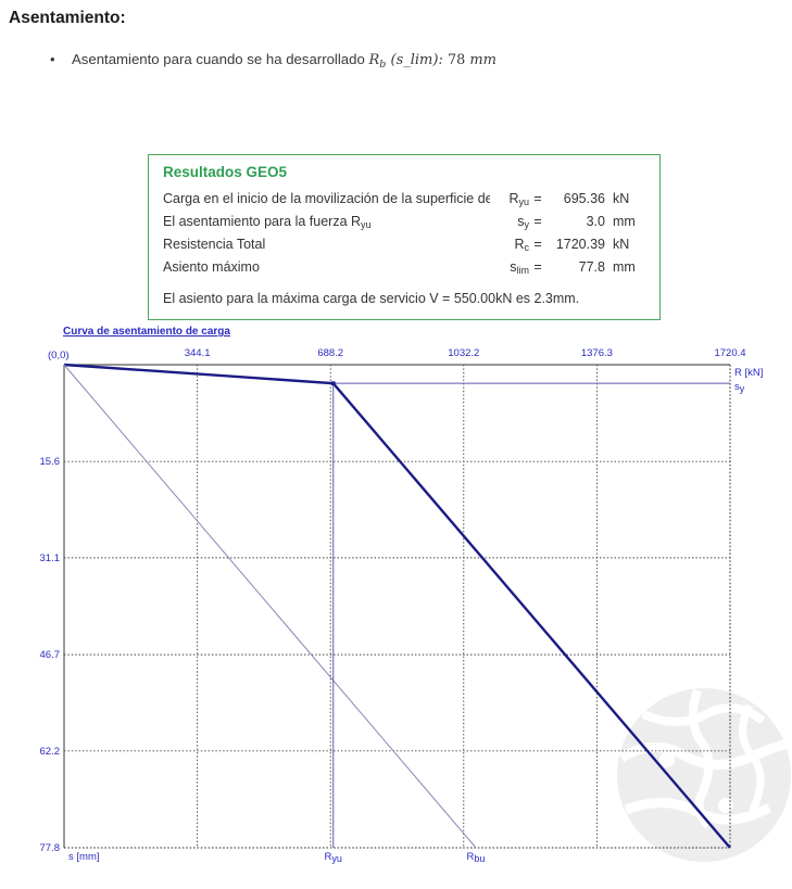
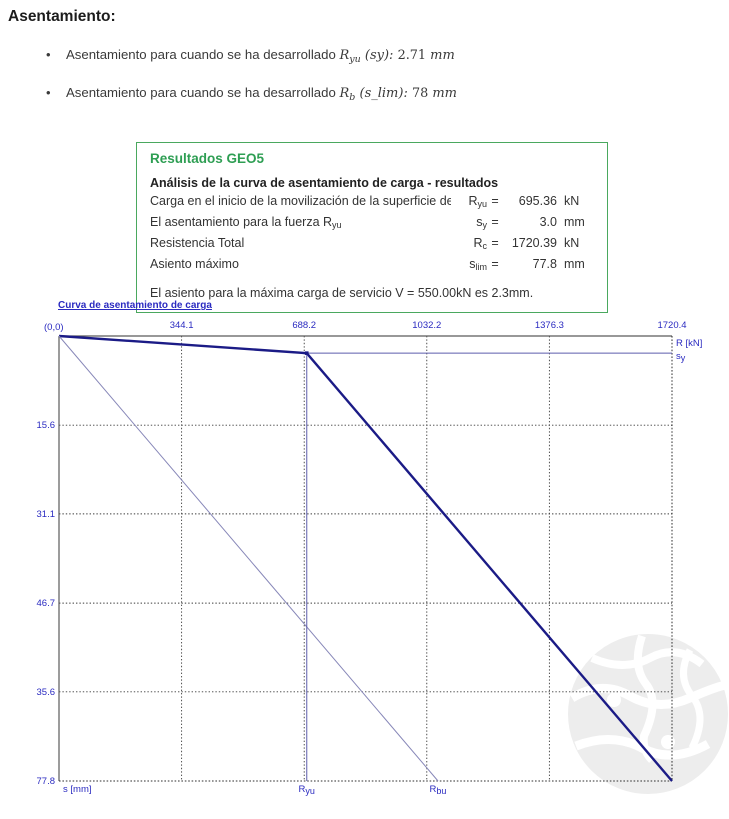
  Asentamiento:
+ Asentamiento para cuando se ha desarrollado Ryu (sy): 2.71 mm
  Asentamiento para cuando se ha desarrollado Rb (s_lim): 78 mm
  Resultados GEO5
+ Análisis de la curva de asentamiento de carga - resultados
  Carga en el inicio de la movilización de la superficie de
  Ryu
  =
  695.36
  kN
  El asentamiento para la fuerza Ryu
  sy
  =
  3.0
  mm
  Resistencia Total
  Rc
  =
  1720.39
  kN
  Asiento máximo
  slim
  =
  77.8
  mm
  El asiento para la máxima carga de servicio V = 550.00kN es 2.3mm.
  Curva de asentamiento de carga
  (0,0)
  344.1
  688.2
  1032.2
  1376.3
  1720.4
  15.6
  31.1
  46.7
- 62.2
+ 35.6
  77.8
  R [kN]
  sy
  s [mm]
  Ryu
  Rbu
